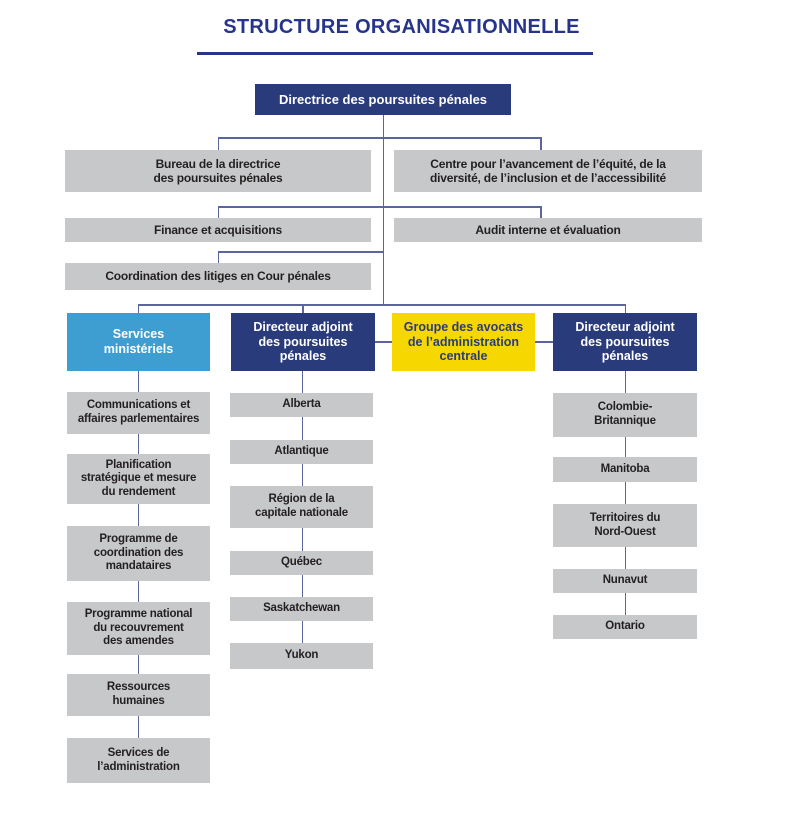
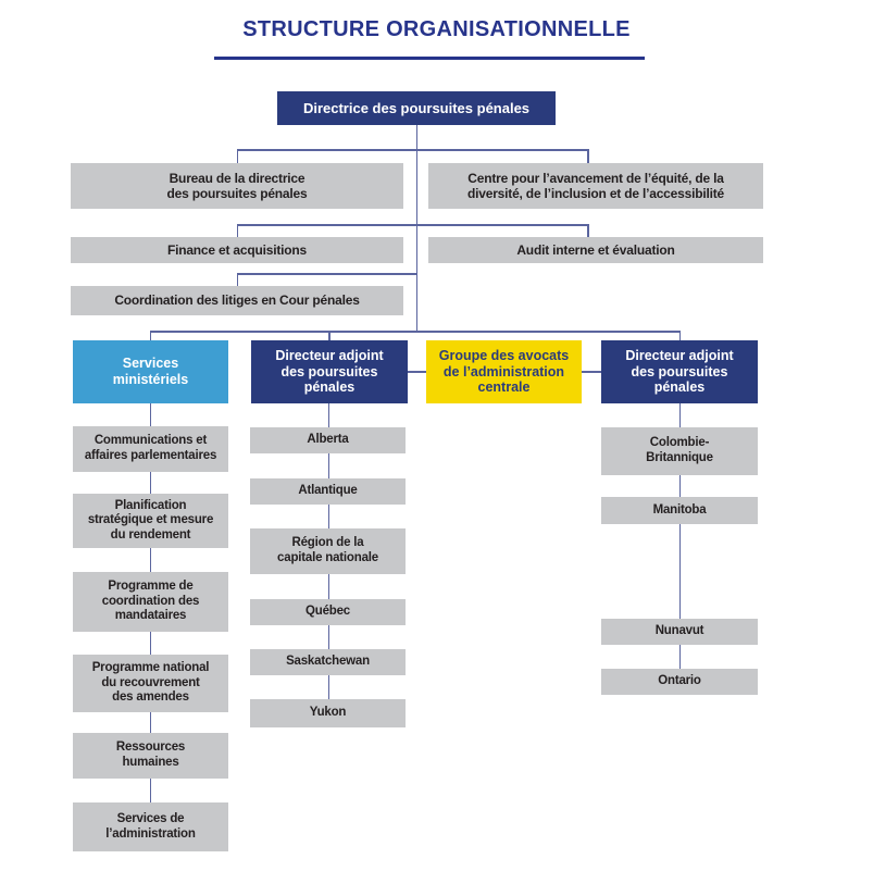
  STRUCTURE ORGANISATIONNELLE
  Directrice des poursuites pénales
  Bureau de la directrice
  des poursuites pénales
  Centre pour l’avancement de l’équité, de la
  diversité, de l’inclusion et de l’accessibilité
  Finance et acquisitions
  Audit interne et évaluation
  Coordination des litiges en Cour pénales
  Services
  ministériels
  Directeur adjoint
  des poursuites
  pénales
  Groupe des avocats
  de l’administration
  centrale
  Directeur adjoint
  des poursuites
  pénales
  Communications et
  affaires parlementaires
  Planification
  stratégique et mesure
  du rendement
  Programme de
  coordination des
  mandataires
  Programme national
  du recouvrement
  des amendes
  Ressources
  humaines
  Services de
  l’administration
  Alberta
  Atlantique
  Région de la
  capitale nationale
  Québec
  Saskatchewan
  Yukon
  Colombie-
  Britannique
  Manitoba
- Territoires du
- Nord-Ouest
  Nunavut
  Ontario
